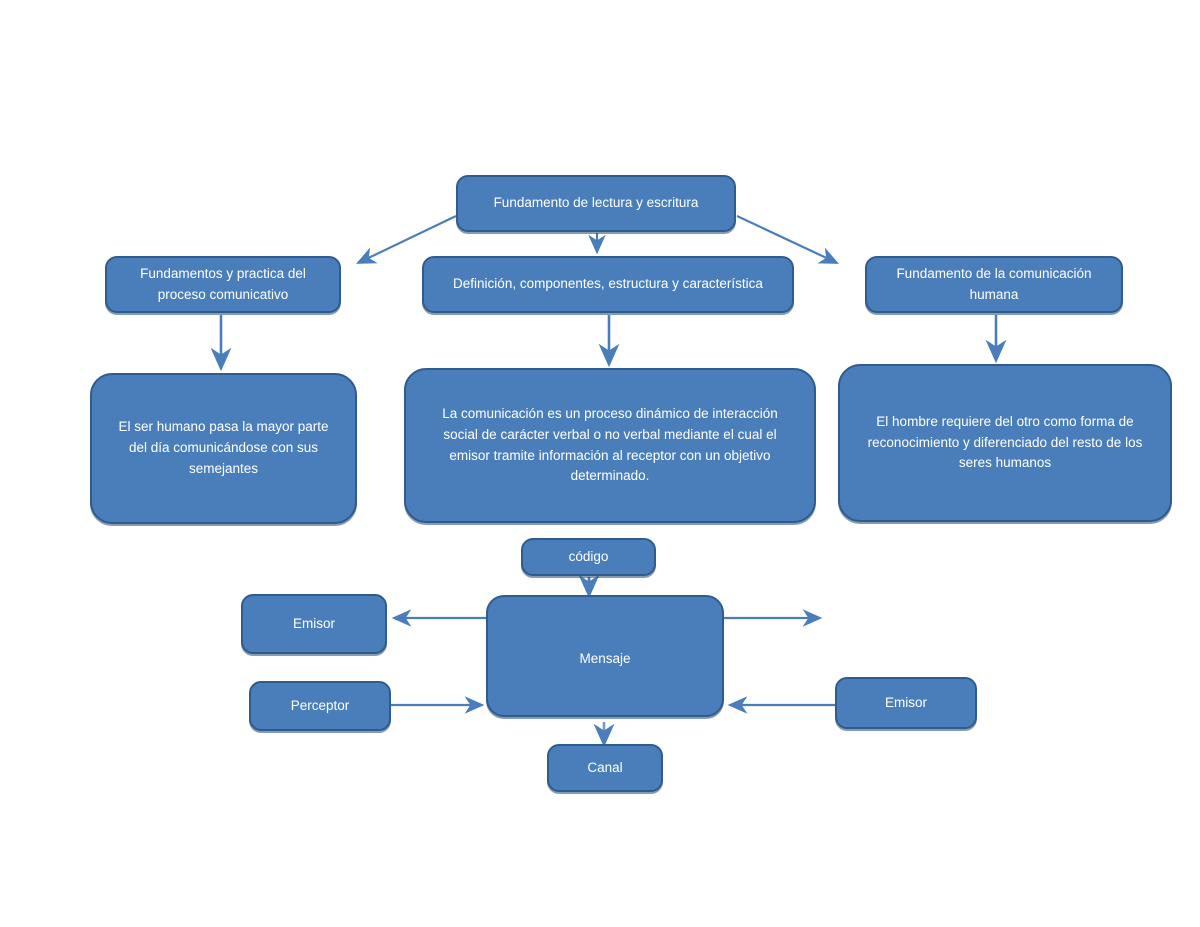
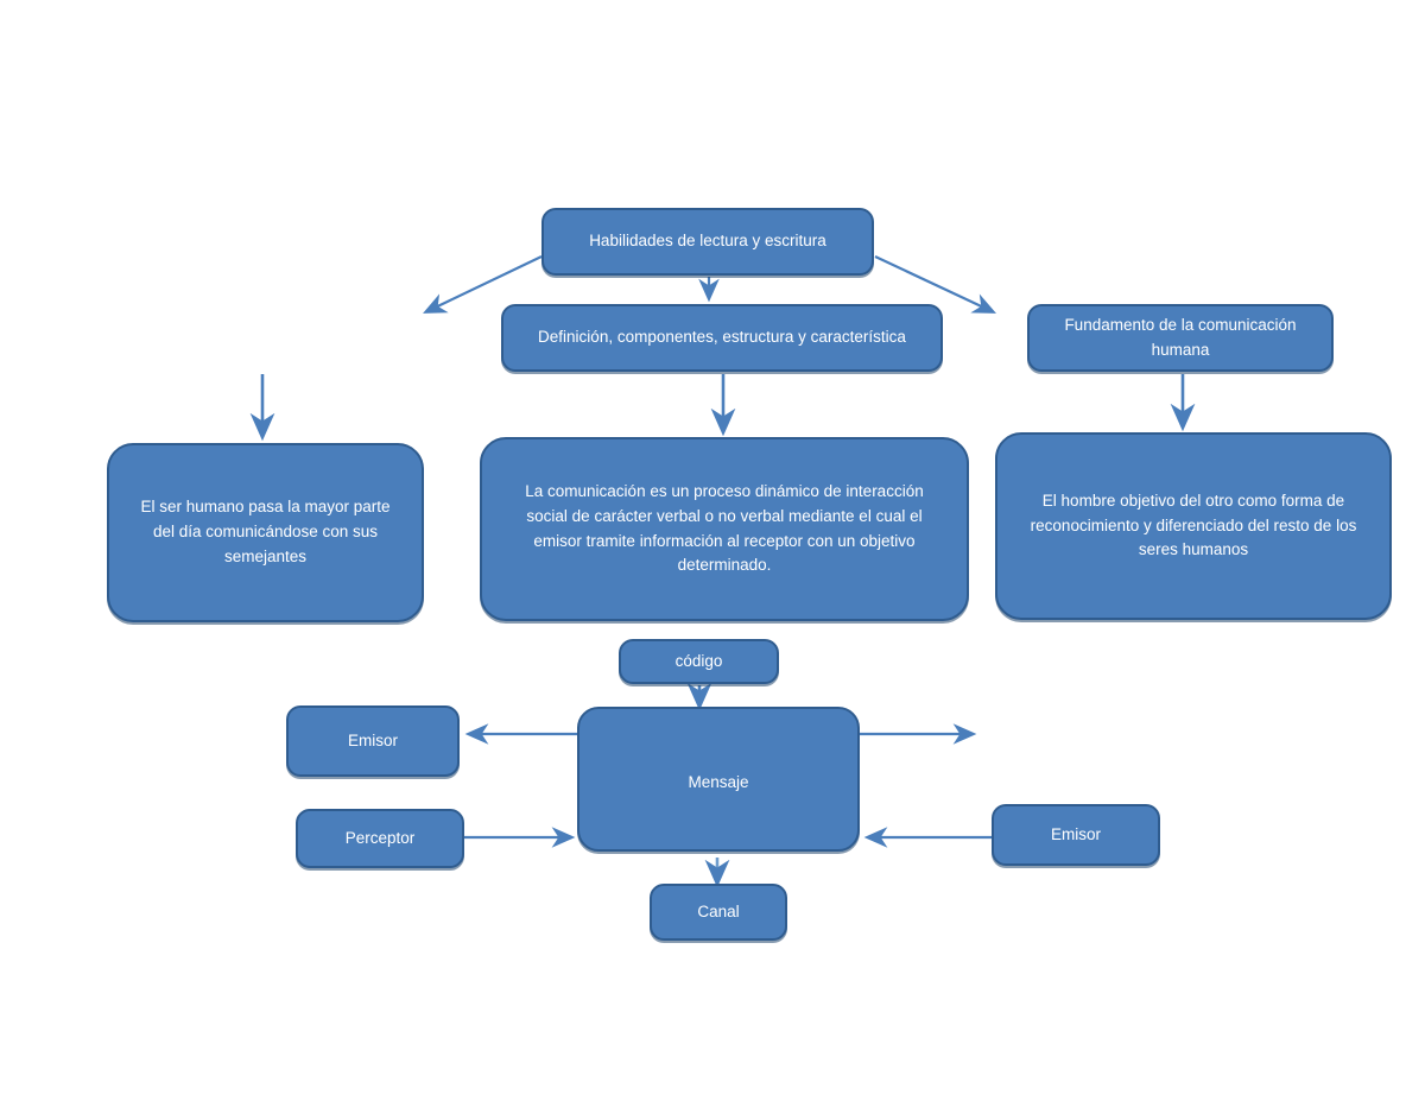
- Fundamento de lectura y escritura
+ Habilidades de lectura y escritura
- Fundamentos y practica del proceso comunicativo
  Definición, componentes, estructura y característica
  Fundamento de la comunicación humana
  El ser humano pasa la mayor parte del día comunicándose con sus semejantes
  La comunicación es un proceso dinámico de interacción social de carácter verbal o no verbal mediante el cual el emisor tramite información al receptor con un objetivo determinado.
- El hombre requiere del otro como forma de reconocimiento y diferenciado del resto de los seres humanos
+ El hombre objetivo del otro como forma de reconocimiento y diferenciado del resto de los seres humanos
  código
  Mensaje
  Emisor
  Perceptor
  Emisor
  Canal
